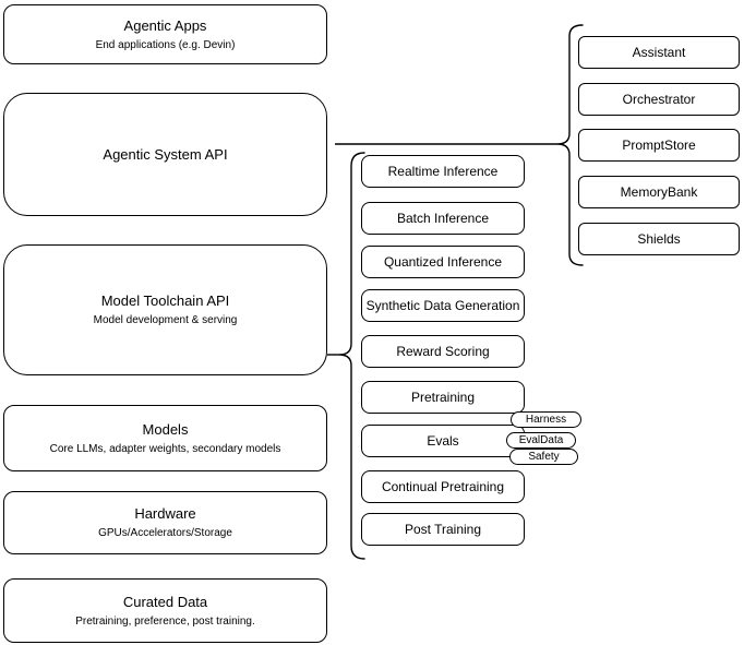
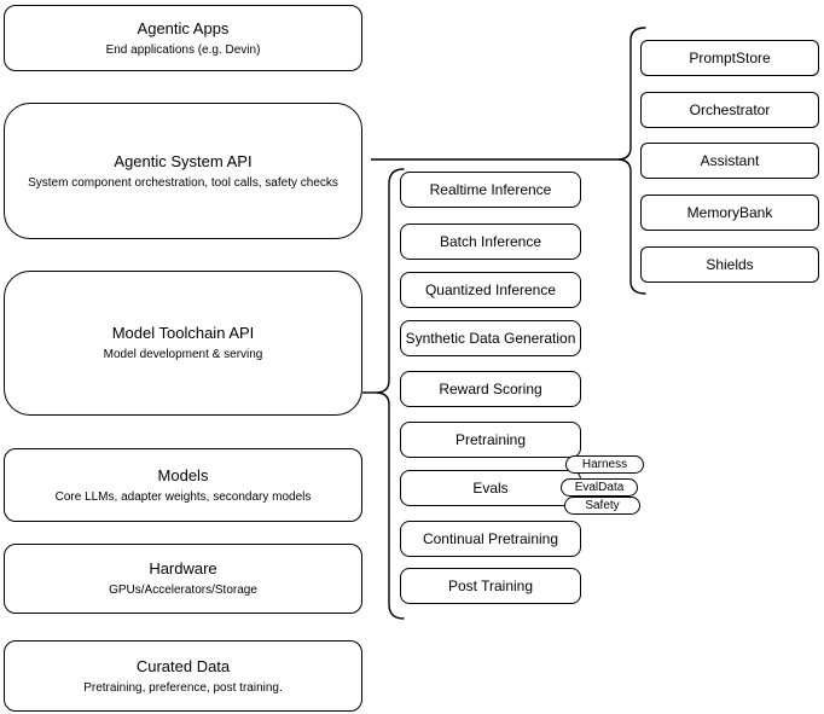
  Agentic Apps
  End applications (e.g. Devin)
  Agentic System API
+ System component orchestration, tool calls, safety checks
  Model Toolchain API
  Model development & serving
  Models
  Core LLMs, adapter weights, secondary models
  Hardware
  GPUs/Accelerators/Storage
  Curated Data
  Pretraining, preference, post training.
  Realtime Inference
  Batch Inference
  Quantized Inference
  Synthetic Data Generation
  Reward Scoring
  Pretraining
  Evals
  Continual Pretraining
  Post Training
  Harness
  EvalData
  Safety
- Assistant
+ PromptStore
  Orchestrator
- PromptStore
+ Assistant
  MemoryBank
  Shields
